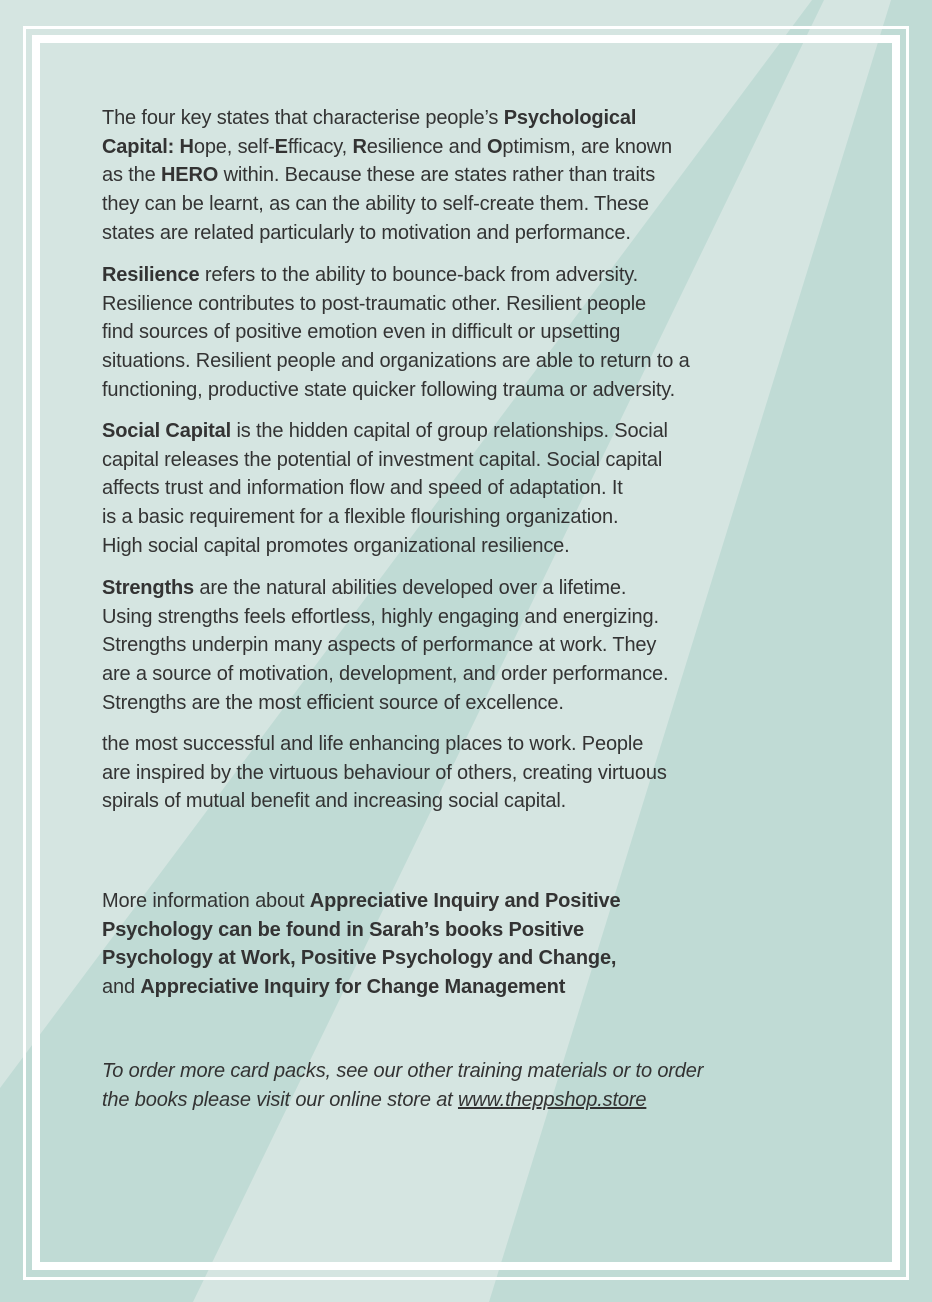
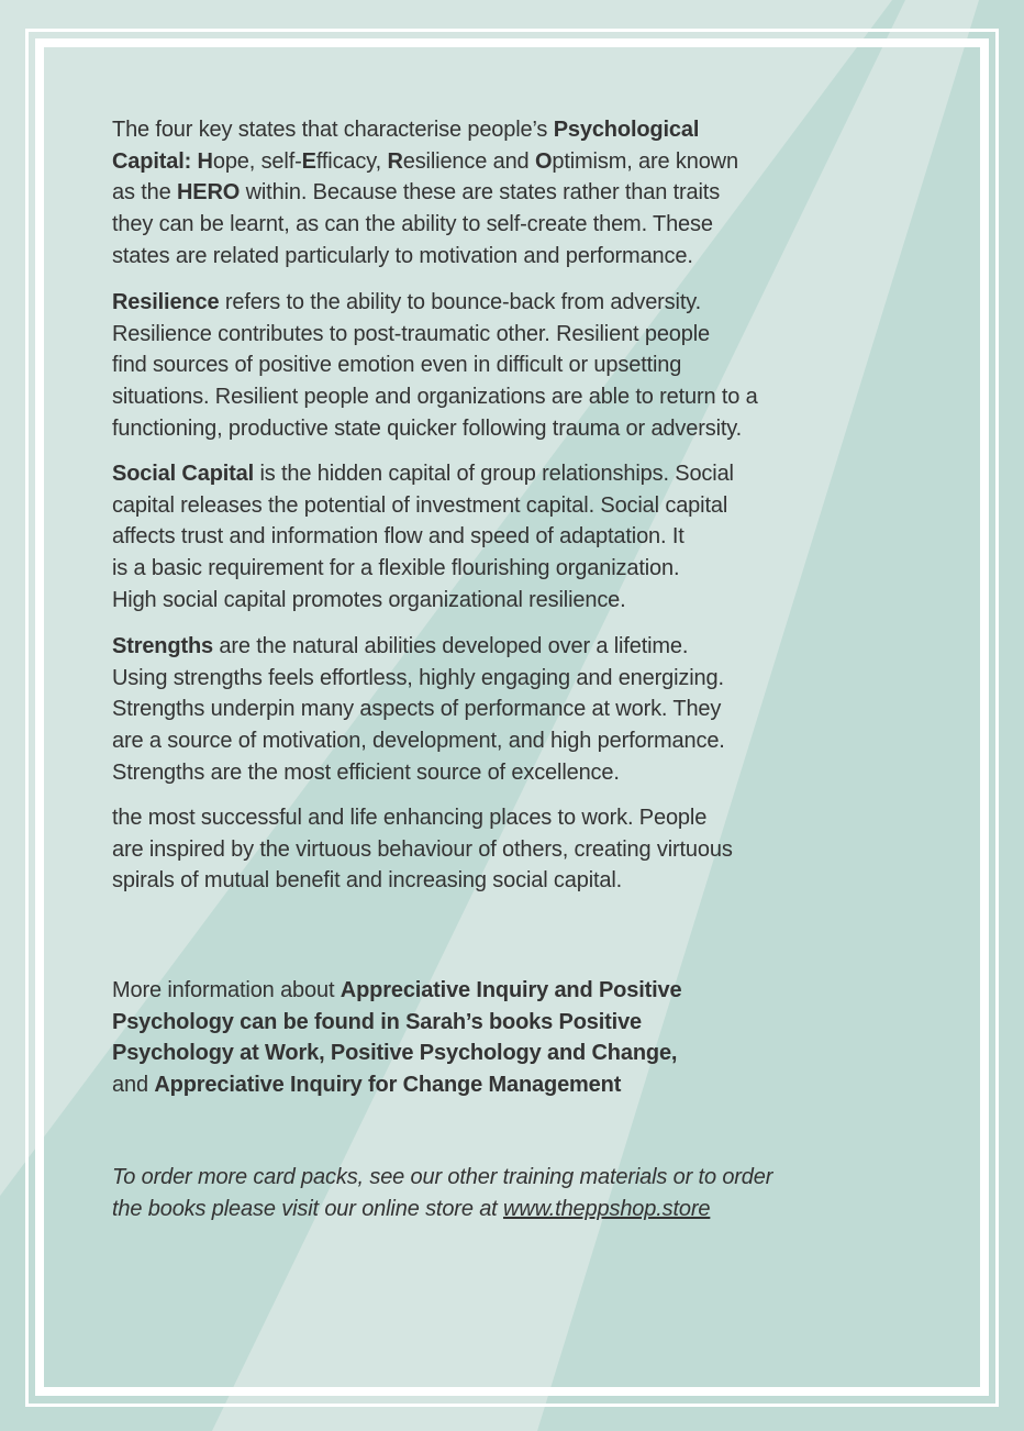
  The four key states that characterise people’s Psychological
  Capital: Hope, self-Efficacy, Resilience and Optimism, are known
  as the HERO within. Because these are states rather than traits
  they can be learnt, as can the ability to self-create them. These
  states are related particularly to motivation and performance.
  Resilience refers to the ability to bounce-back from adversity.
  Resilience contributes to post-traumatic other. Resilient people
  find sources of positive emotion even in difficult or upsetting
  situations. Resilient people and organizations are able to return to a
  functioning, productive state quicker following trauma or adversity.
  Social Capital is the hidden capital of group relationships. Social
  capital releases the potential of investment capital. Social capital
  affects trust and information flow and speed of adaptation. It
  is a basic requirement for a flexible flourishing organization.
  High social capital promotes organizational resilience.
  Strengths are the natural abilities developed over a lifetime.
  Using strengths feels effortless, highly engaging and energizing.
  Strengths underpin many aspects of performance at work. They
- are a source of motivation, development, and order performance.
+ are a source of motivation, development, and high performance.
  Strengths are the most efficient source of excellence.
  the most successful and life enhancing places to work. People
  are inspired by the virtuous behaviour of others, creating virtuous
  spirals of mutual benefit and increasing social capital.
  More information about Appreciative Inquiry and Positive
  Psychology can be found in Sarah’s books Positive
  Psychology at Work, Positive Psychology and Change,
  and Appreciative Inquiry for Change Management
  To order more card packs, see our other training materials or to order
  the books please visit our online store at www.theppshop.store
